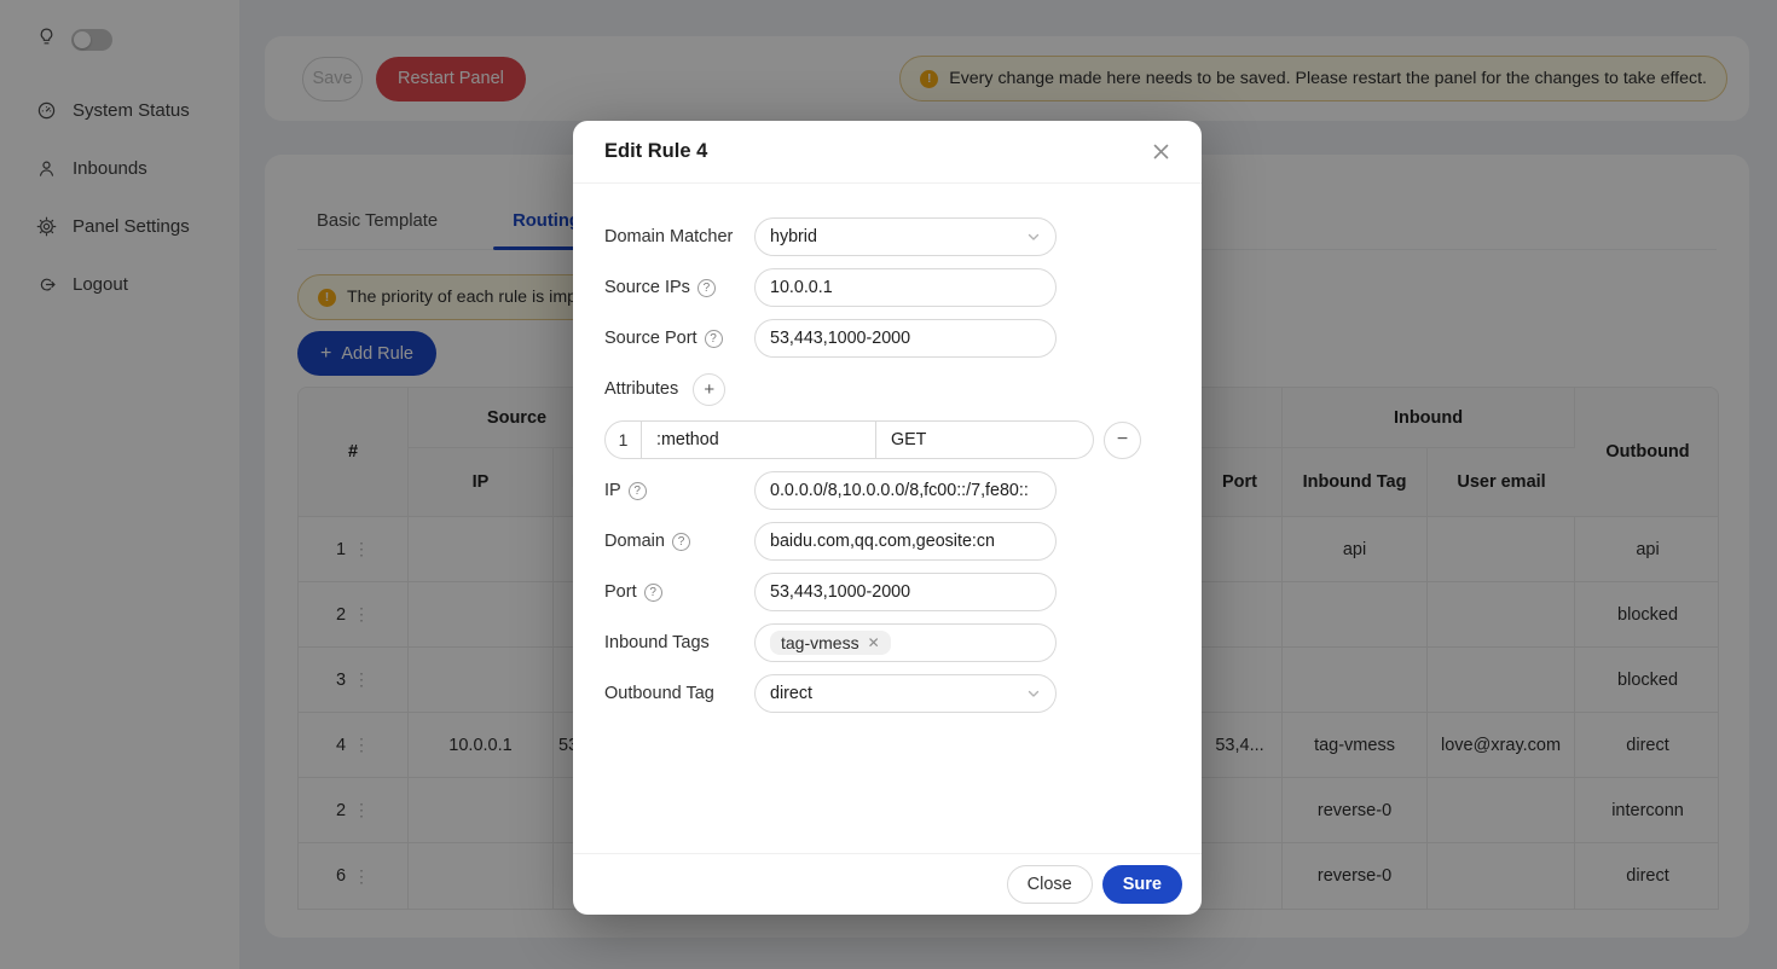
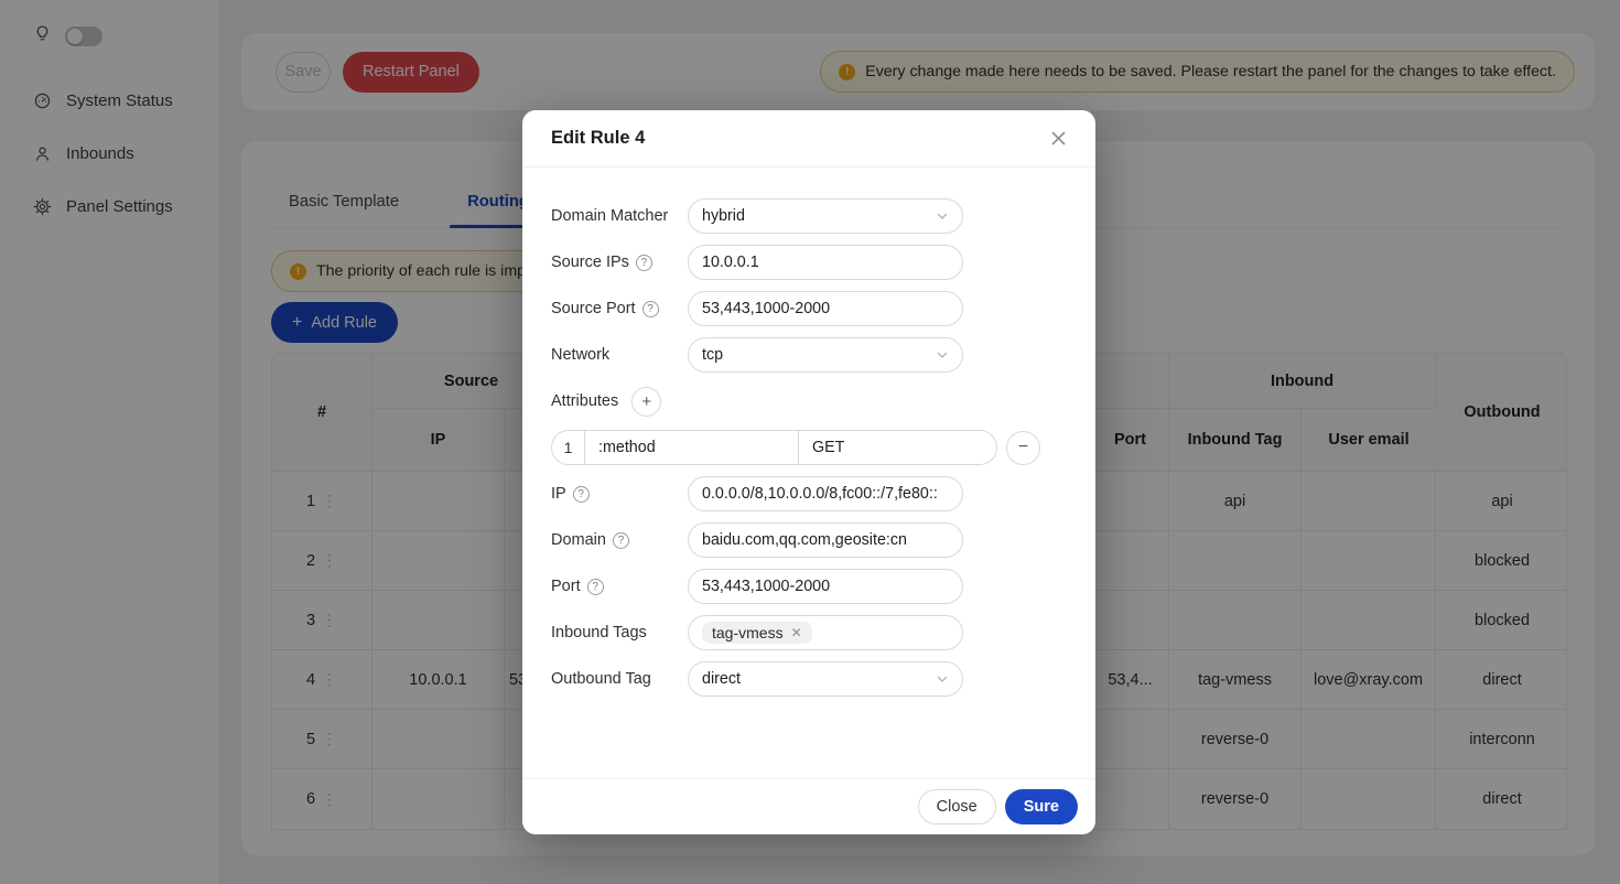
  System Status
  Inbounds
  Panel Settings
- Logout
  Save
  Restart Panel
  !
  Every change made here needs to be saved. Please restart the panel for the changes to take effect.
  Basic Template
  Routin
  !
  The priority of each rule is im
  +
  Add Rule
  #	Source					Inbound	Outbound
  IP			Port	Inbound Tag	User email
  1 ⋮								api		api
  2 ⋮										blocked
  3 ⋮										blocked
  4 ⋮	10.0.0.1	5					53,4...	tag-vmess	love@xray.com	direct
- 2 ⋮								reverse-0		interconn
+ 5 ⋮								reverse-0		interconn
  6 ⋮								reverse-0		direct
  Edit Rule 4
  Domain Matcher
  hybrid
  Source IPs
  ?
  10.0.0.1
  Source Port
  ?
  53,443,1000-2000
+ Network
+ tcp
  Attributes
  +
  1
  :method
  GET
  −
  IP
  ?
  0.0.0.0/8,10.0.0.0/8,fc00::/7,fe80::
  Domain
  ?
  baidu.com,qq.com,geosite:cn
  Port
  ?
  53,443,1000-2000
  Inbound Tags
  tag-vmess
  ✕
  Outbound Tag
  direct
  Close
  Sure
